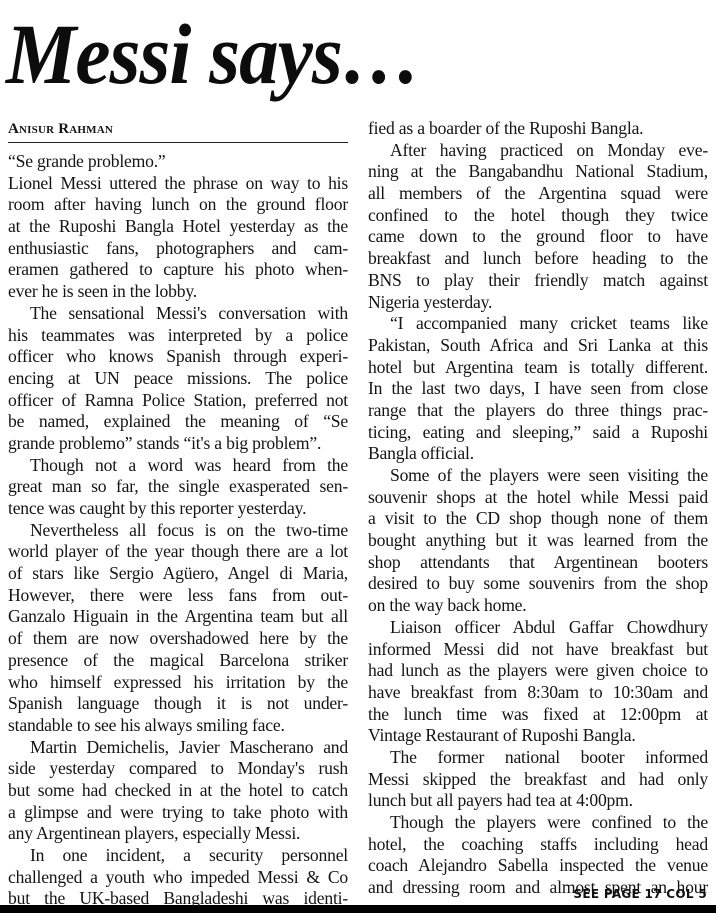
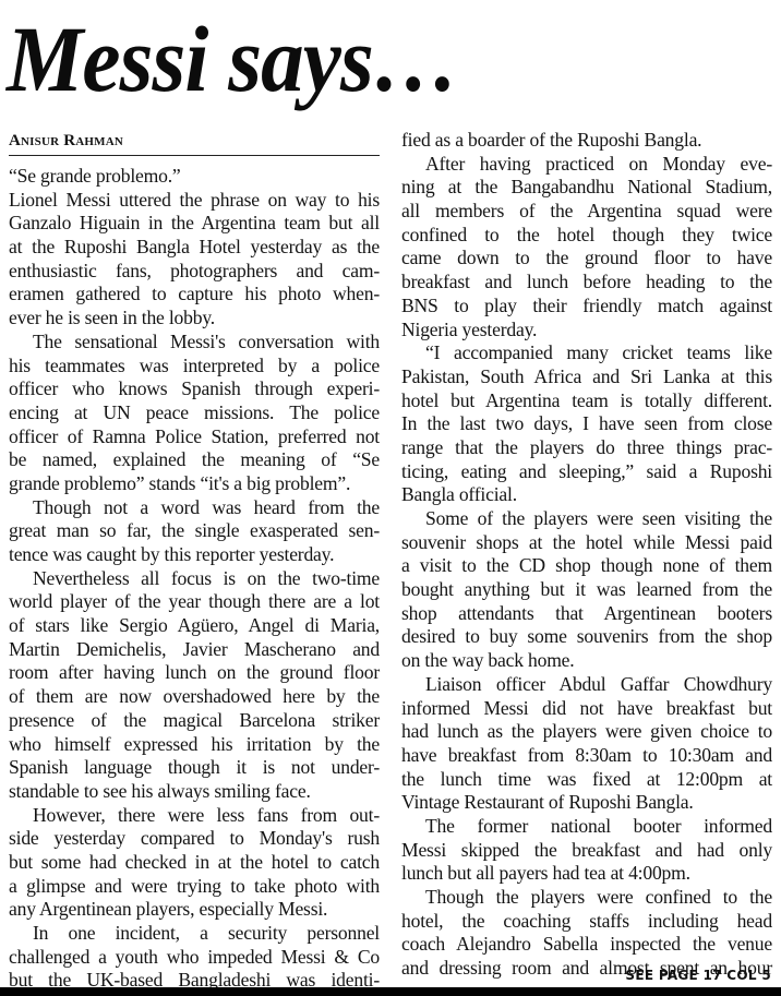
  Messi says…
  Anisur Rahman
  “Se grande problemo.”
  Lionel Messi uttered the phrase on way to his
- room after having lunch on the ground floor
+ Ganzalo Higuain in the Argentina team but all
  at the Ruposhi Bangla Hotel yesterday as the
  enthusiastic fans, photographers and cam-
  eramen gathered to capture his photo when-
  ever he is seen in the lobby.
  The sensational Messi's conversation with
  his teammates was interpreted by a police
  officer who knows Spanish through experi-
  encing at UN peace missions. The police
  officer of Ramna Police Station, preferred not
  be named, explained the meaning of “Se
  grande problemo” stands “it's a big problem”.
  Though not a word was heard from the
  great man so far, the single exasperated sen-
  tence was caught by this reporter yesterday.
  Nevertheless all focus is on the two-time
  world player of the year though there are a lot
  of stars like Sergio Agüero, Angel di Maria,
- However, there were less fans from out-
+ Martin Demichelis, Javier Mascherano and
- Ganzalo Higuain in the Argentina team but all
+ room after having lunch on the ground floor
  of them are now overshadowed here by the
  presence of the magical Barcelona striker
  who himself expressed his irritation by the
  Spanish language though it is not under-
  standable to see his always smiling face.
- Martin Demichelis, Javier Mascherano and
+ However, there were less fans from out-
  side yesterday compared to Monday's rush
  but some had checked in at the hotel to catch
  a glimpse and were trying to take photo with
  any Argentinean players, especially Messi.
  In one incident, a security personnel
  challenged a youth who impeded Messi & Co
  but the UK-based Bangladeshi was identi-
  fied as a boarder of the Ruposhi Bangla.
  After having practiced on Monday eve-
  ning at the Bangabandhu National Stadium,
  all members of the Argentina squad were
  confined to the hotel though they twice
  came down to the ground floor to have
  breakfast and lunch before heading to the
  BNS to play their friendly match against
  Nigeria yesterday.
  “I accompanied many cricket teams like
  Pakistan, South Africa and Sri Lanka at this
  hotel but Argentina team is totally different.
  In the last two days, I have seen from close
  range that the players do three things prac-
  ticing, eating and sleeping,” said a Ruposhi
  Bangla official.
  Some of the players were seen visiting the
  souvenir shops at the hotel while Messi paid
  a visit to the CD shop though none of them
  bought anything but it was learned from the
  shop attendants that Argentinean booters
  desired to buy some souvenirs from the shop
  on the way back home.
  Liaison officer Abdul Gaffar Chowdhury
  informed Messi did not have breakfast but
  had lunch as the players were given choice to
  have breakfast from 8:30am to 10:30am and
  the lunch time was fixed at 12:00pm at
  Vintage Restaurant of Ruposhi Bangla.
  The former national booter informed
  Messi skipped the breakfast and had only
  lunch but all payers had tea at 4:00pm.
  Though the players were confined to the
  hotel, the coaching staffs including head
  coach Alejandro Sabella inspected the venue
  and dressing room and almost spent an hour
  SEE PAGE 17 COL 5
